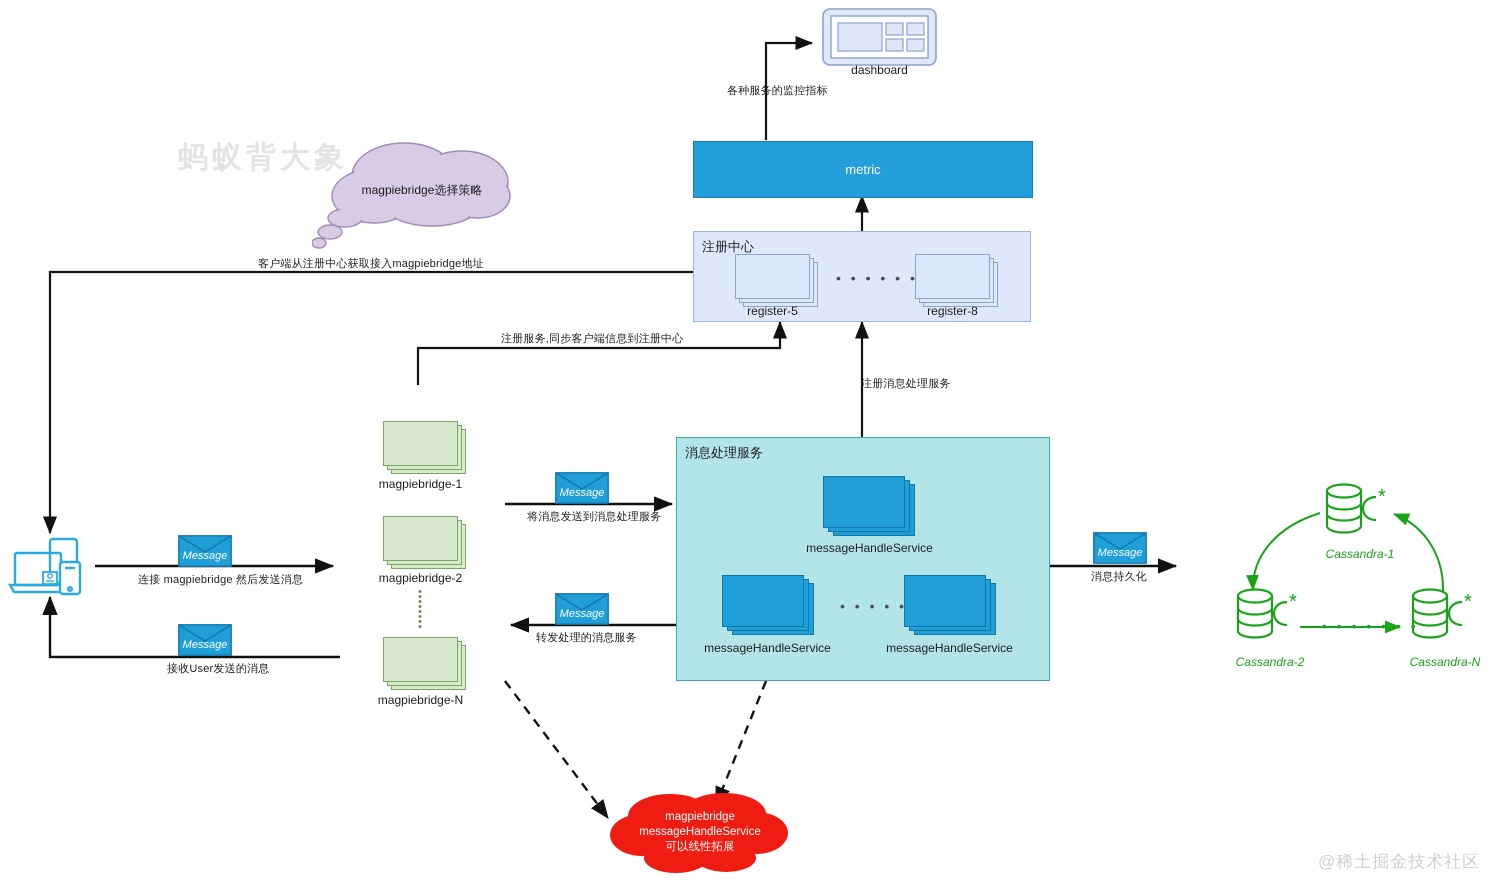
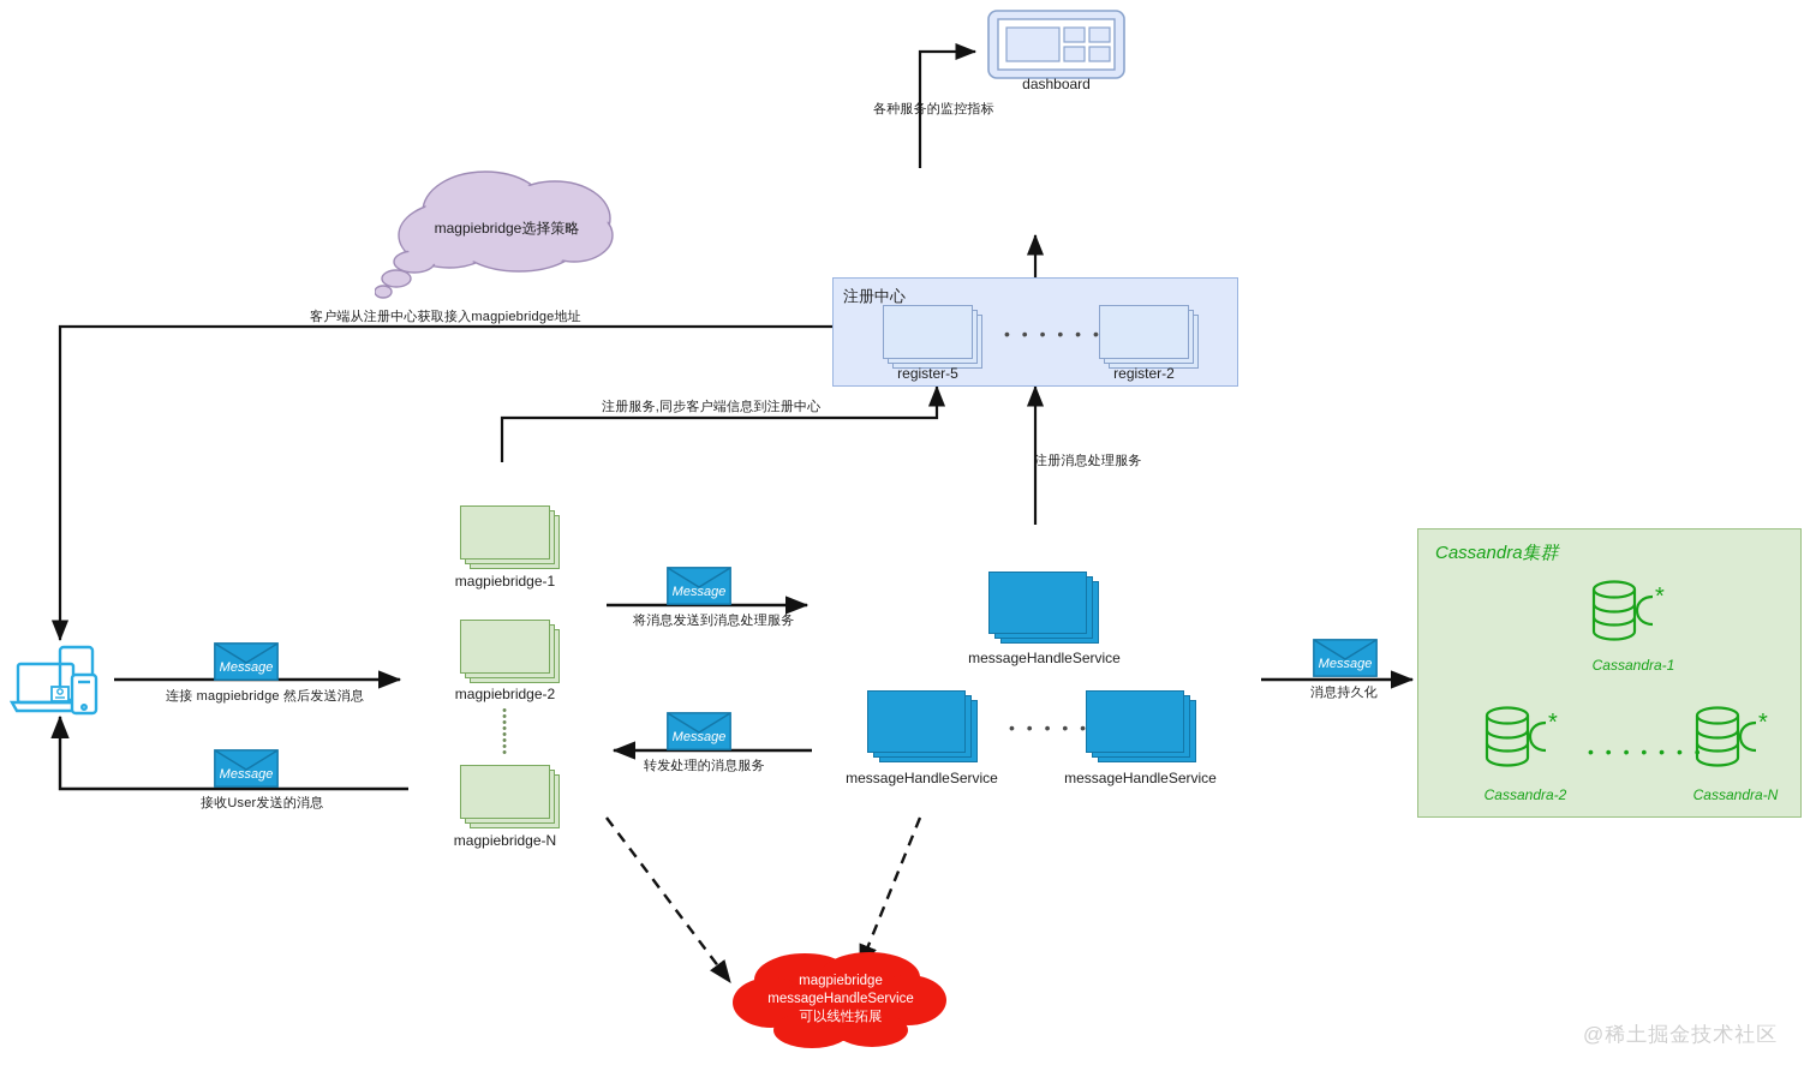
- 蚂蚁背大象
  @稀土掘金技术社区
  dashboard
  各种服务的监控指标
- metric
  magpiebridge选择策略
  客户端从注册中心获取接入magpiebridge地址
  注册中心
  register-5
  • • • • • •
- register-8
+ register-2
  注册服务,同步客户端信息到注册中心
  注册消息处理服务
  magpiebridge-1
  magpiebridge-2
  •
  •
  •
  •
  •
  •
  •
  •
  magpiebridge-N
- 消息处理服务
  messageHandleService
  messageHandleService
  messageHandleService
+ Cassandra集群
  *
  Cassandra-1
  *
  Cassandra-2
  • • • • • • •
  *
  Cassandra-N
  Message
  连接 magpiebridge 然后发送消息
  Message
  接收User发送的消息
  Message
  将消息发送到消息处理服务
  Message
  转发处理的消息服务
  Message
  消息持久化
  magpiebridge
  messageHandleService
  可以线性拓展
